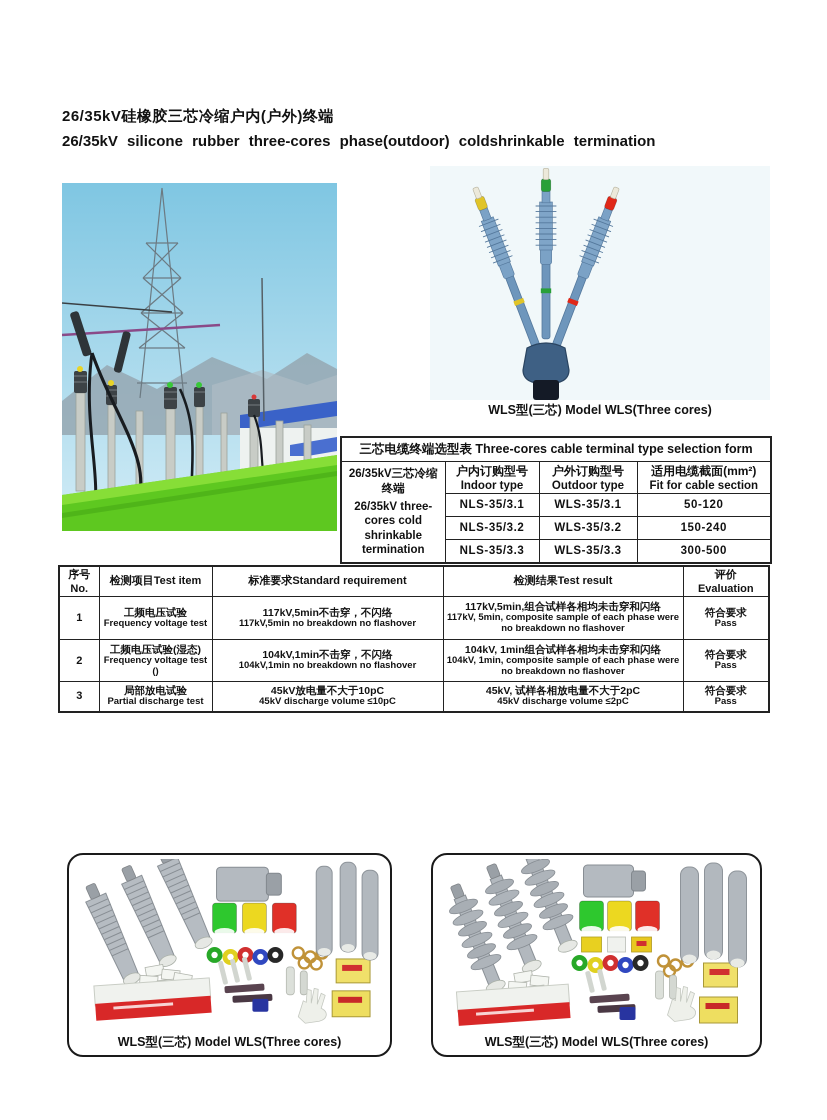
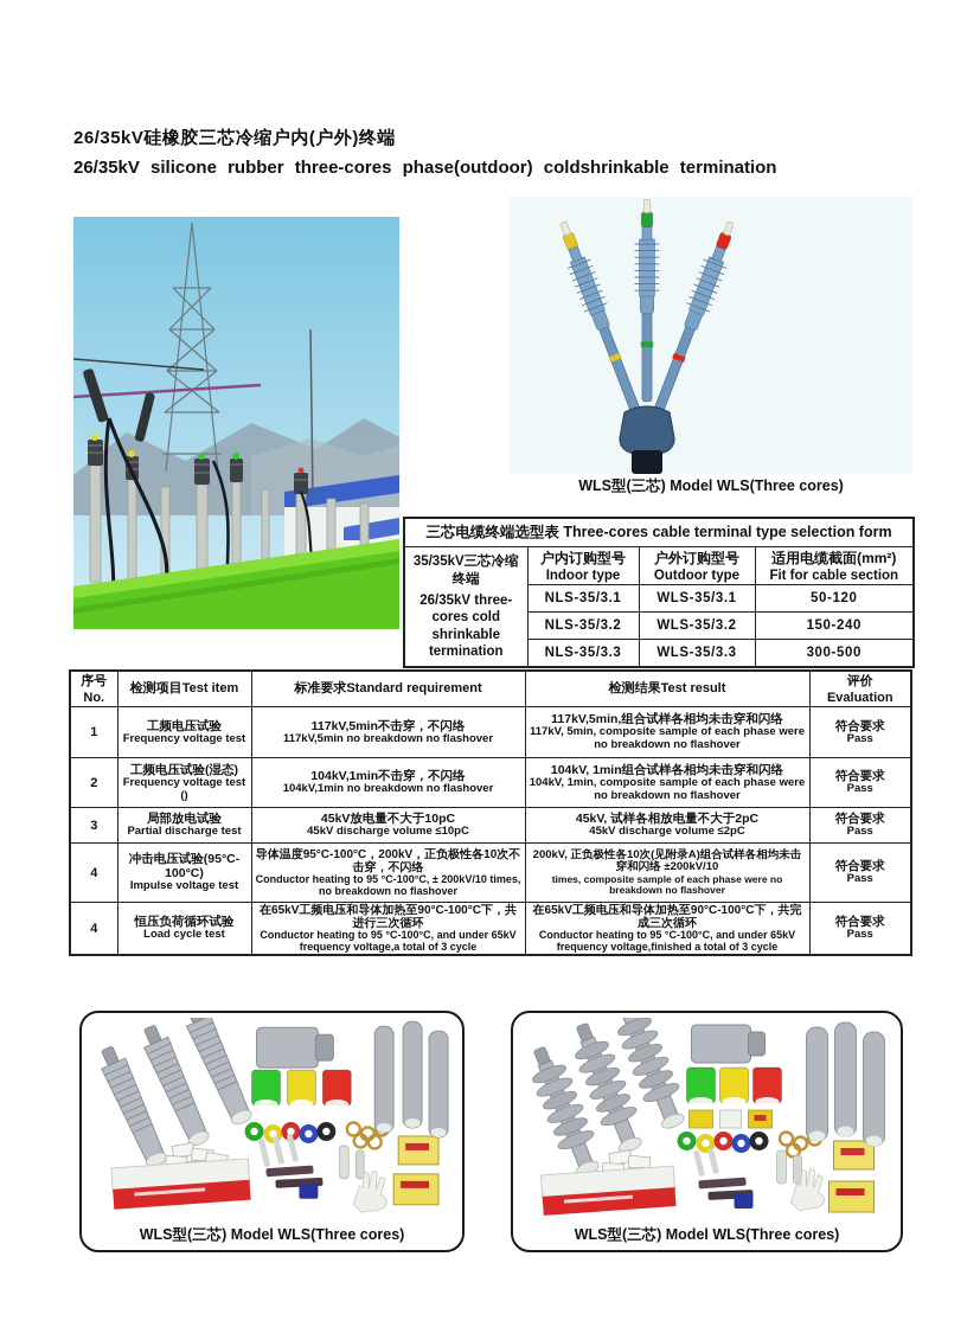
  26/35kV硅橡胶三芯冷缩户内(户外)终端
  26/35kV silicone rubber three-cores phase(outdoor) coldshrinkable termination
  WLS型(三芯) Model WLS(Three cores)
  三芯电缆终端选型表 Three-cores cable terminal type selection form
- 26/35kV三芯冷缩终端 26/35kV three-cores cold shrinkable termination	户内订购型号 Indoor type	户外订购型号 Outdoor type	适用电缆截面(mm²) Fit for cable section
+ 35/35kV三芯冷缩终端 26/35kV three-cores cold shrinkable termination	户内订购型号 Indoor type	户外订购型号 Outdoor type	适用电缆截面(mm²) Fit for cable section
  NLS-35/3.1	WLS-35/3.1	50-120
  NLS-35/3.2	WLS-35/3.2	150-240
  NLS-35/3.3	WLS-35/3.3	300-500
  序号No.	检测项目Test item	标准要求Standard requirement	检测结果Test result	评价 Evaluation
  1	工频电压试验Frequency voltage test	117kV,5min不击穿，不闪络117kV,5min no breakdown no flashover	117kV,5min,组合试样各相均未击穿和闪络117kV, 5min, composite sample of each phase were no breakdown no flashover	符合要求Pass
  2	工频电压试验(湿态)Frequency voltage test ()	104kV,1min不击穿，不闪络104kV,1min no breakdown no flashover	104kV, 1min组合试样各相均未击穿和闪络104kV, 1min, composite sample of each phase were no breakdown no flashover	符合要求Pass
  3	局部放电试验Partial discharge test	45kV放电量不大于10pC45kV discharge volume ≤10pC	45kV, 试样各相放电量不大于2pC45kV discharge volume ≤2pC	符合要求Pass
+ 4	冲击电压试验(95°C-100°C)Impulse voltage test	导体温度95°C-100°C，200kV，正负极性各10次不击穿，不闪络Conductor heating to 95 °C-100°C, ± 200kV/10 times, no breakdown no flashover	200kV, 正负极性各10次(见附录A)组合试样各相均未击穿和闪络 ±200kV/10times, composite sample of each phase were no breakdown no flashover	符合要求Pass
+ 4	恒压负荷循环试验Load cycle test	在65kV工频电压和导体加热至90°C-100°C下，共进行三次循环Conductor heating to 95 °C-100°C, and under 65kV frequency voltage,a total of 3 cycle	在65kV工频电压和导体加热至90°C-100°C下，共完成三次循环Conductor heating to 95 °C-100°C, and under 65kV frequency voltage,finished a total of 3 cycle	符合要求Pass
  WLS型(三芯) Model WLS(Three cores)
  WLS型(三芯) Model WLS(Three cores)
